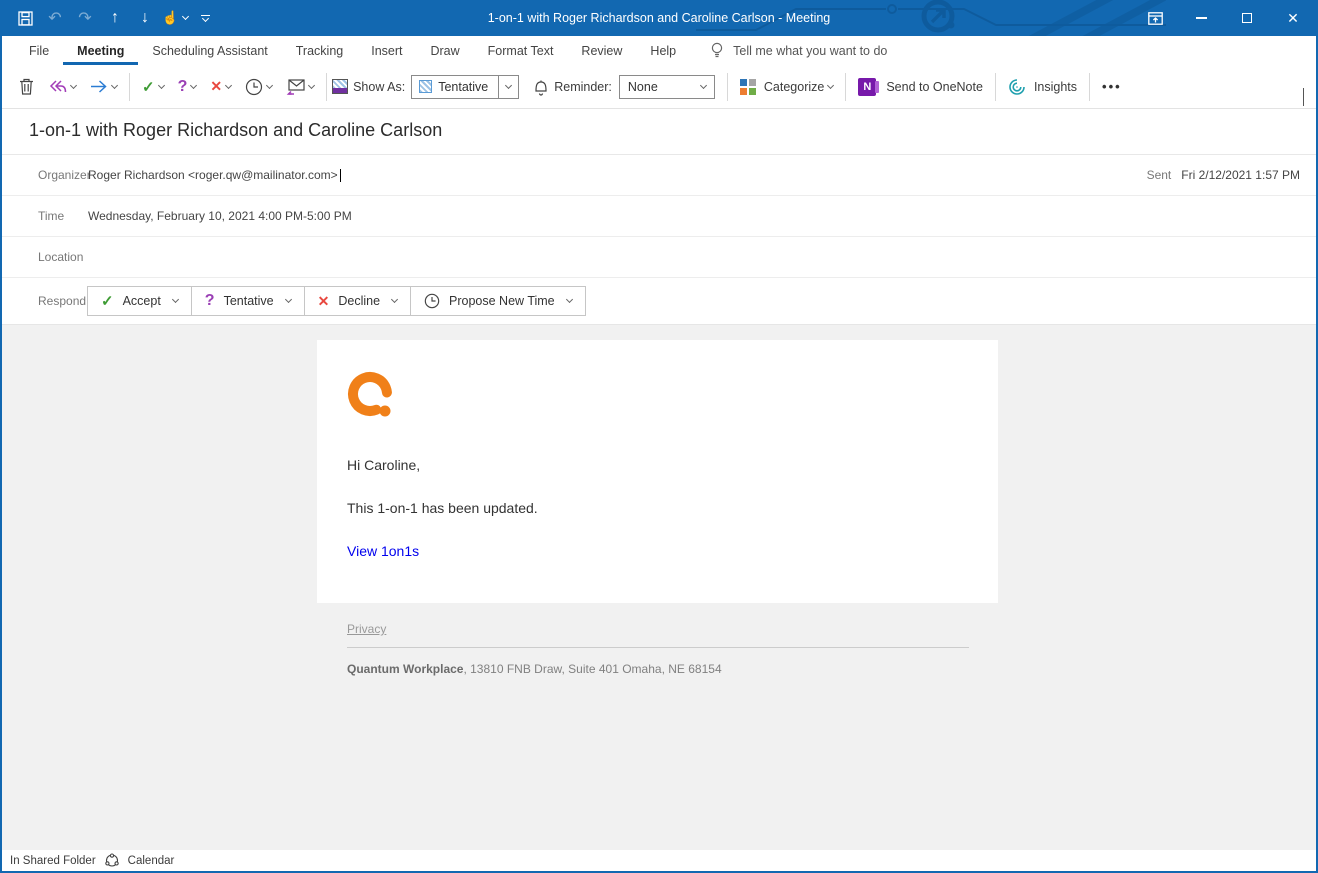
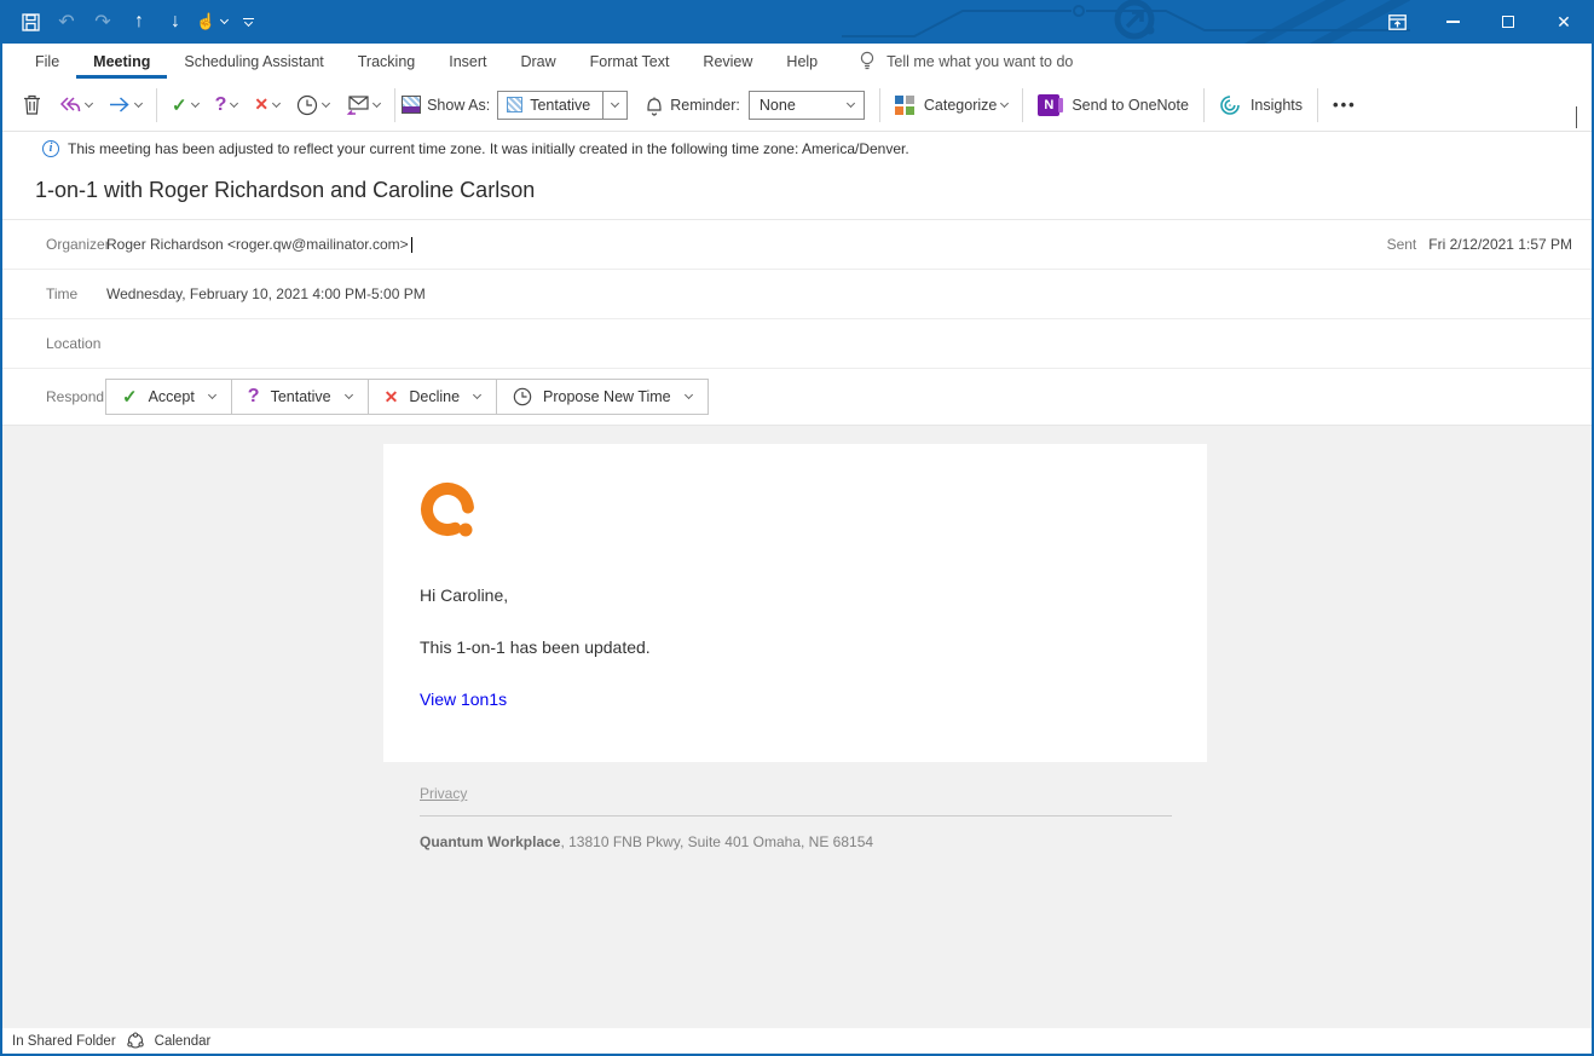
  ↶
  ↷
  ↑
  ↓
  ☝
- 1-on-1 with Roger Richardson and Caroline Carlson - Meeting
  ✕
  File
  Meeting
  Scheduling Assistant
  Tracking
  Insert
  Draw
  Format Text
  Review
  Help
  Tell me what you want to do
  ✓
  ?
  ✕
  Show As:
  Tentative
  Reminder:
  None
  Categorize
  N
  Send to OneNote
  Insights
  •••
+ i
+ This meeting has been adjusted to reflect your current time zone. It was initially created in the following time zone: America/Denver.
  1-on-1 with Roger Richardson and Caroline Carlson
  Organizer
  Roger Richardson <roger.qw@mailinator.com>
  Sent
  Fri 2/12/2021 1:57 PM
  Time
  Wednesday, February 10, 2021 4:00 PM-5:00 PM
  Location
  Respond
  ✓
  Accept
  ?
  Tentative
  ✕
  Decline
  Propose New Time
  Hi Caroline,
  This 1-on-1 has been updated.
  View 1on1s
  Privacy
- Quantum Workplace, 13810 FNB Draw, Suite 401 Omaha, NE 68154
+ Quantum Workplace, 13810 FNB Pkwy, Suite 401 Omaha, NE 68154
  In Shared Folder
  Calendar
